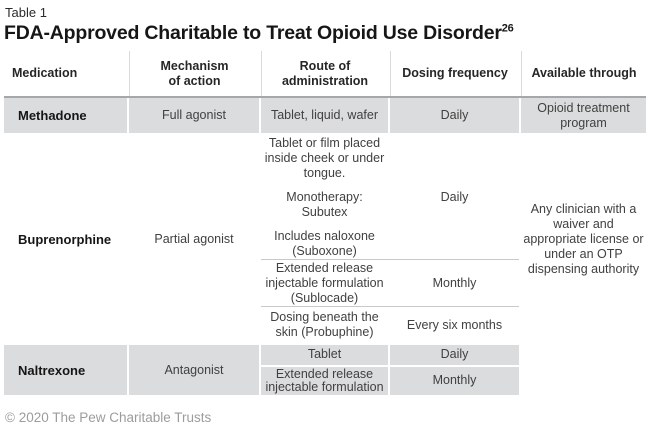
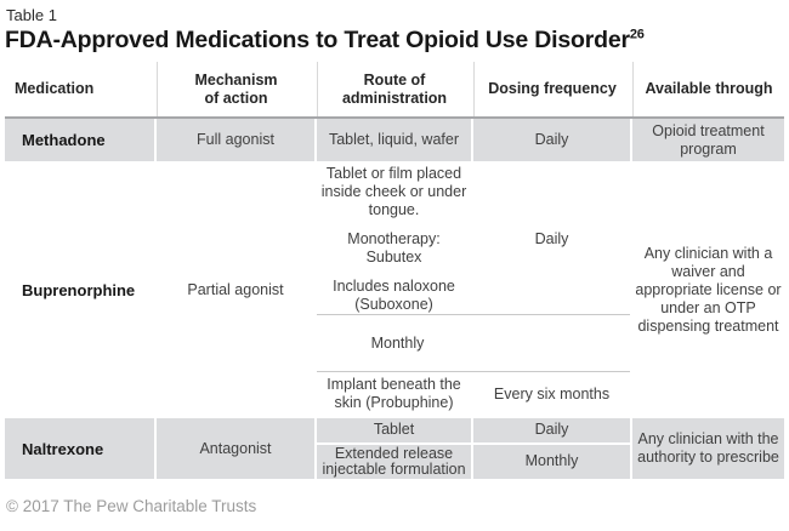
  Table 1
- FDA-Approved Charitable to Treat Opioid Use Disorder26
+ FDA-Approved Medications to Treat Opioid Use Disorder26
  Medication
  Mechanism of action
  Route of administration
  Dosing frequency
  Available through
  Methadone
  Full agonist
  Tablet, liquid, wafer
  Daily
  Opioid treatment program
  Buprenorphine
  Partial agonist
  Tablet or film placed inside cheek or under tongue.
  Monotherapy: Subutex
  Includes naloxone (Suboxone)
  Daily
- Extended release injectable formulation (Sublocade)
  Monthly
- Dosing beneath the skin (Probuphine)
+ Implant beneath the skin (Probuphine)
  Every six months
- Any clinician with a waiver and appropriate license or under an OTP dispensing authority
+ Any clinician with a waiver and appropriate license or under an OTP dispensing treatment
  Naltrexone
  Antagonist
  Tablet
  Daily
  Extended release injectable formulation
  Monthly
+ Any clinician with the authority to prescribe
- © 2020 The Pew Charitable Trusts
+ © 2017 The Pew Charitable Trusts
